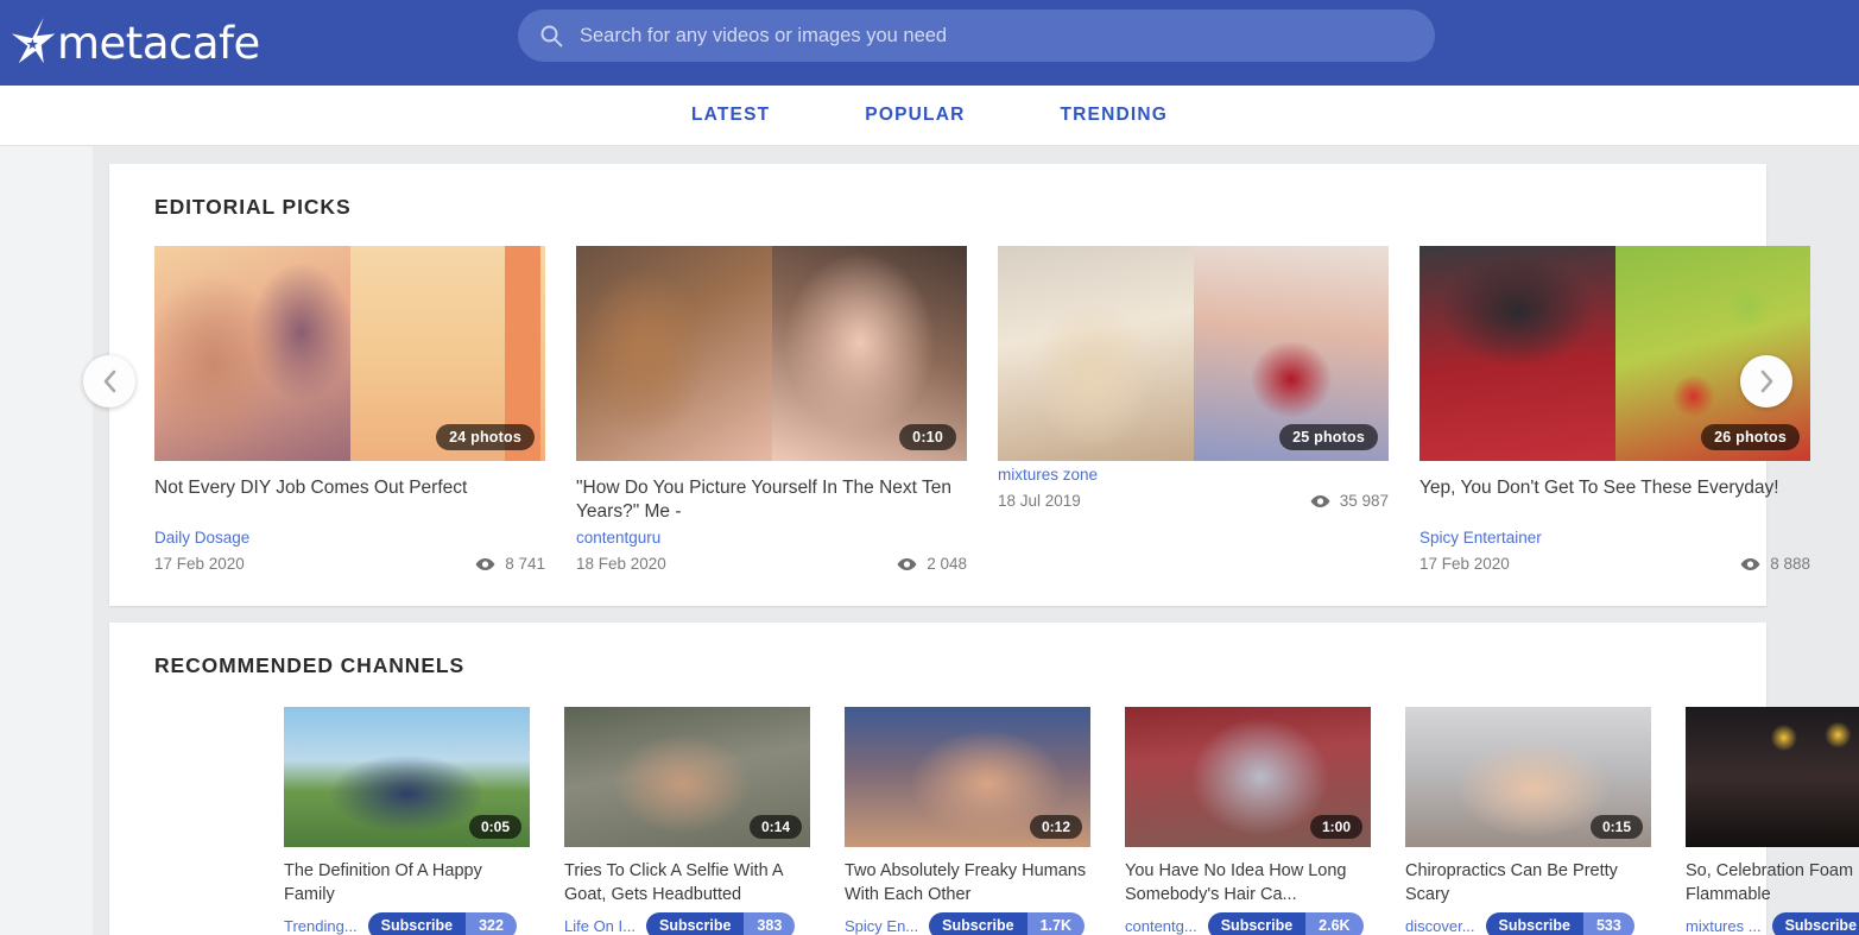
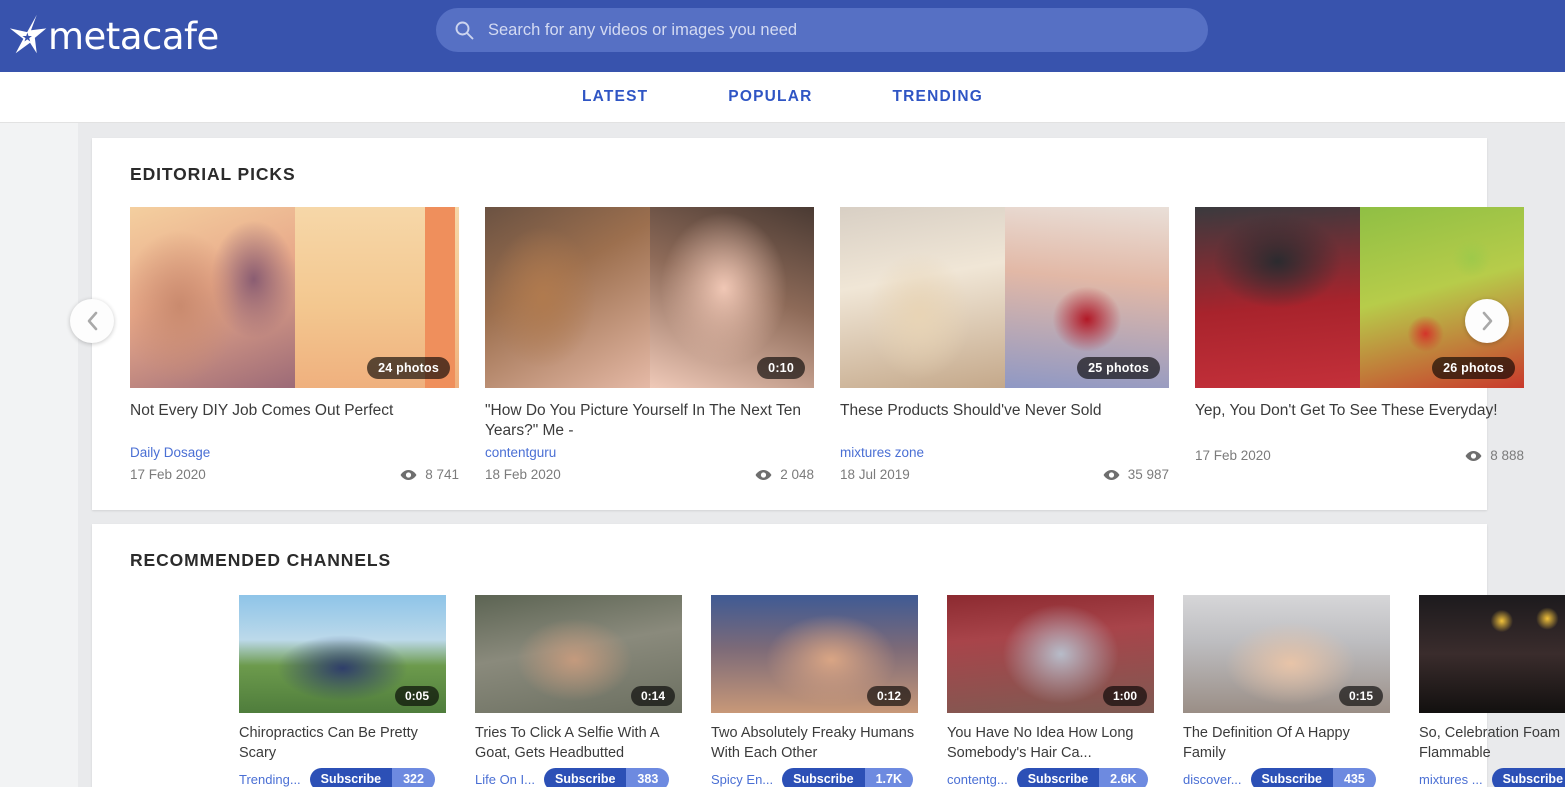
  metacafe
  Search for any videos or images you need
  LATEST
  POPULAR
  TRENDING
  EDITORIAL PICKS
  24 photos
  Not Every DIY Job Comes Out Perfect
  Daily Dosage
  17 Feb 2020
  8 741
  0:10
  "How Do You Picture Yourself In The Next Ten Years?" Me -
  contentguru
  18 Feb 2020
  2 048
  25 photos
+ These Products Should've Never Sold
  mixtures zone
  18 Jul 2019
  35 987
  26 photos
  Yep, You Don't Get To See These Everyday!
- Spicy Entertainer
  17 Feb 2020
  8 888
  RECOMMENDED CHANNELS
  0:05
- The Definition Of A Happy Family
+ Chiropractics Can Be Pretty Scary
  Trending...
  Subscribe
  322
  0:14
  Tries To Click A Selfie With A Goat, Gets Headbutted
  Life On I...
  Subscribe
  383
  0:12
  Two Absolutely Freaky Humans With Each Other
  Spicy En...
  Subscribe
  1.7K
  1:00
  You Have No Idea How Long Somebody's Hair Ca...
  contentg...
  Subscribe
  2.6K
  0:15
- Chiropractics Can Be Pretty Scary
+ The Definition Of A Happy Family
  discover...
  Subscribe
- 533
+ 435
  So, Celebration Foam Flammable
  mixtures ...
  Subscribe
